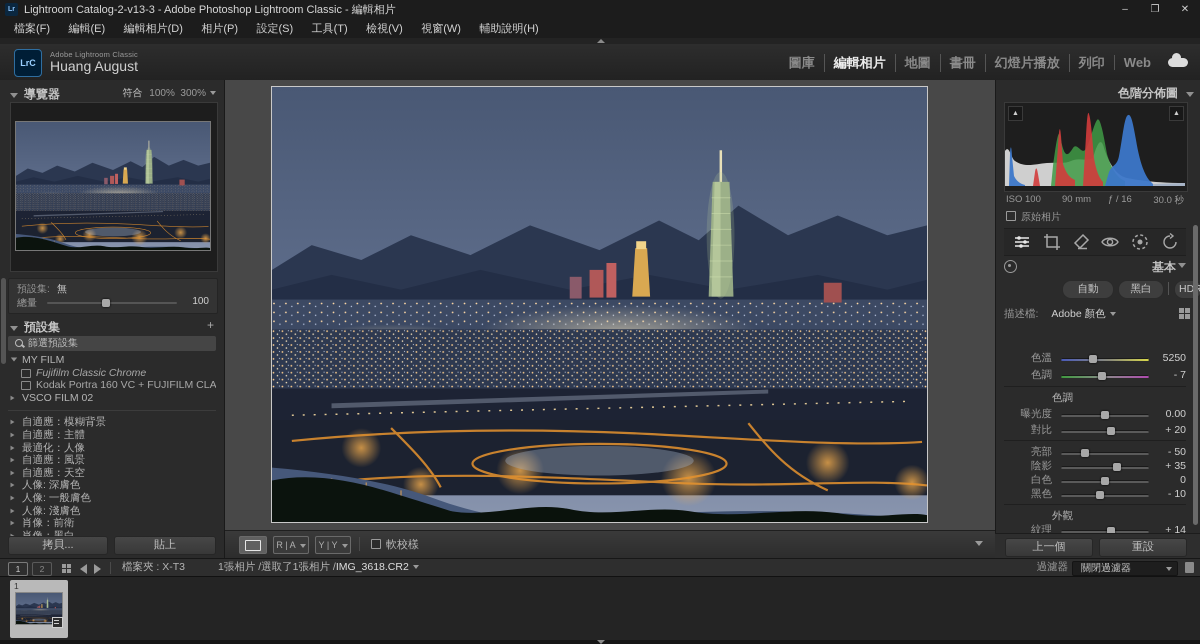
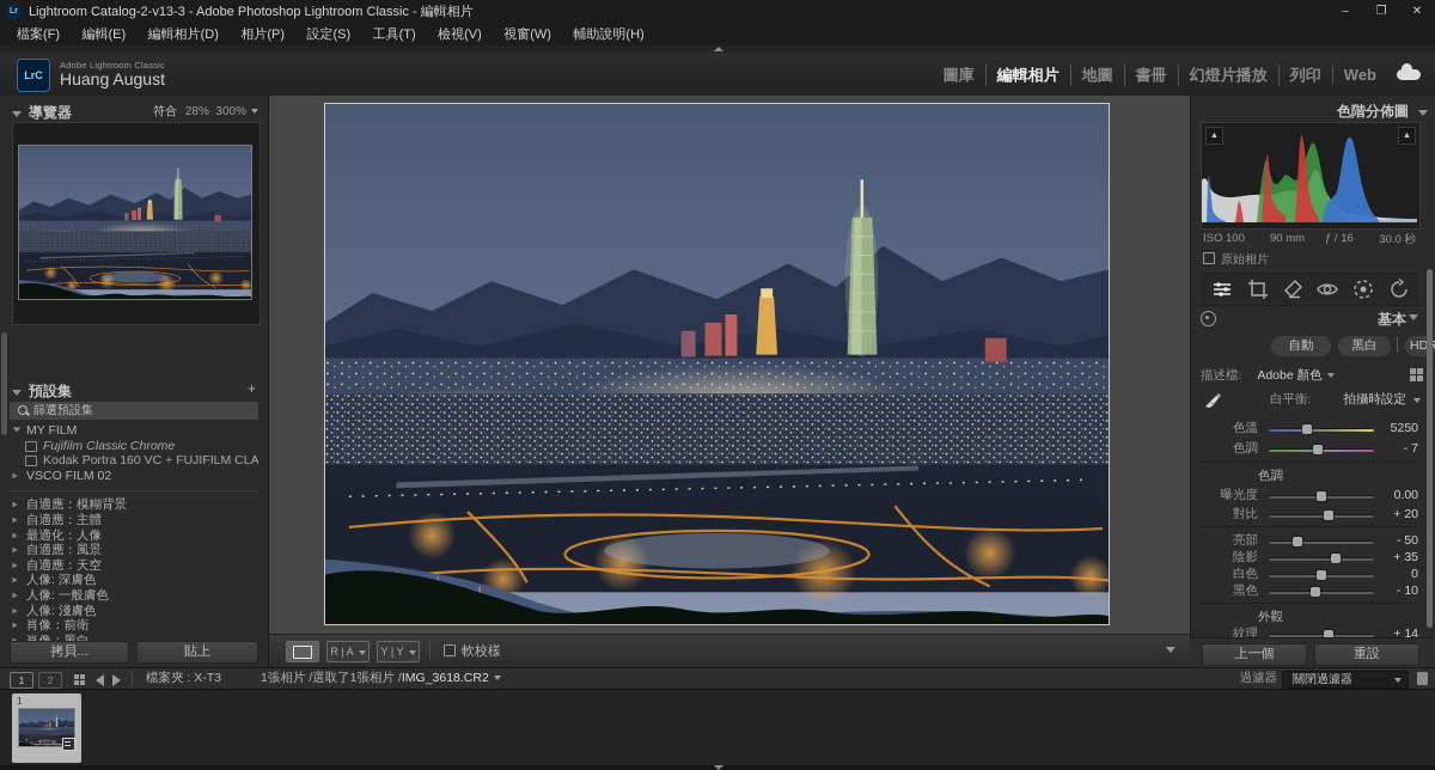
  Lightroom Catalog-2-v13-3 - Adobe Photoshop Lightroom Classic - 編輯相片
  –
  ❐
  ✕
  檔案(F) 編輯(E) 編輯相片(D) 相片(P) 設定(S) 工具(T) 檢視(V) 視窗(W) 輔助說明(H)
  LrC
  Adobe Lightroom Classic
  Huang August
  圖庫 編輯相片 地圖 書冊 幻燈片播放 列印 Web
  導覽器
- 符合 100% 300%
+ 符合 28% 300%
- 預設集:
- 無
- 總量
- 100
  預設集
  +
  篩選預設集
  MY FILM
  Fujifilm Classic Chrome
  Kodak Portra 160 VC + FUJIFILM CLA
  VSCO FILM 02
  自適應：模糊背景
  自適應：主體
  最適化：人像
  自適應：風景
  自適應：天空
  人像: 深膚色
  人像: 一般膚色
  人像: 淺膚色
  肖像：前衛
  拷貝...
  貼上
  R | A
  Y | Y
  軟校樣
  色階分佈圖
  ISO 100
  90 mm
  ƒ / 16
  30.0 秒
  原始相片
  基本
  自動
  黑白
  描述檔: Adobe 顏色
+ 白平衡:
+ 拍攝時設定
  色溫
  5250
  色調
  - 7
  色調
  曝光度
  0.00
  對比
  + 20
  亮部
  - 50
  陰影
  + 35
  白色
  0
  黑色
  - 10
  外觀
  紋理
  + 14
  上一個
  重設
  1
  2
  檔案夾 : X-T3
  1張相片 /選取了1張相片 /IMG_3618.CR2
  過濾器
  關閉過濾器
  1
